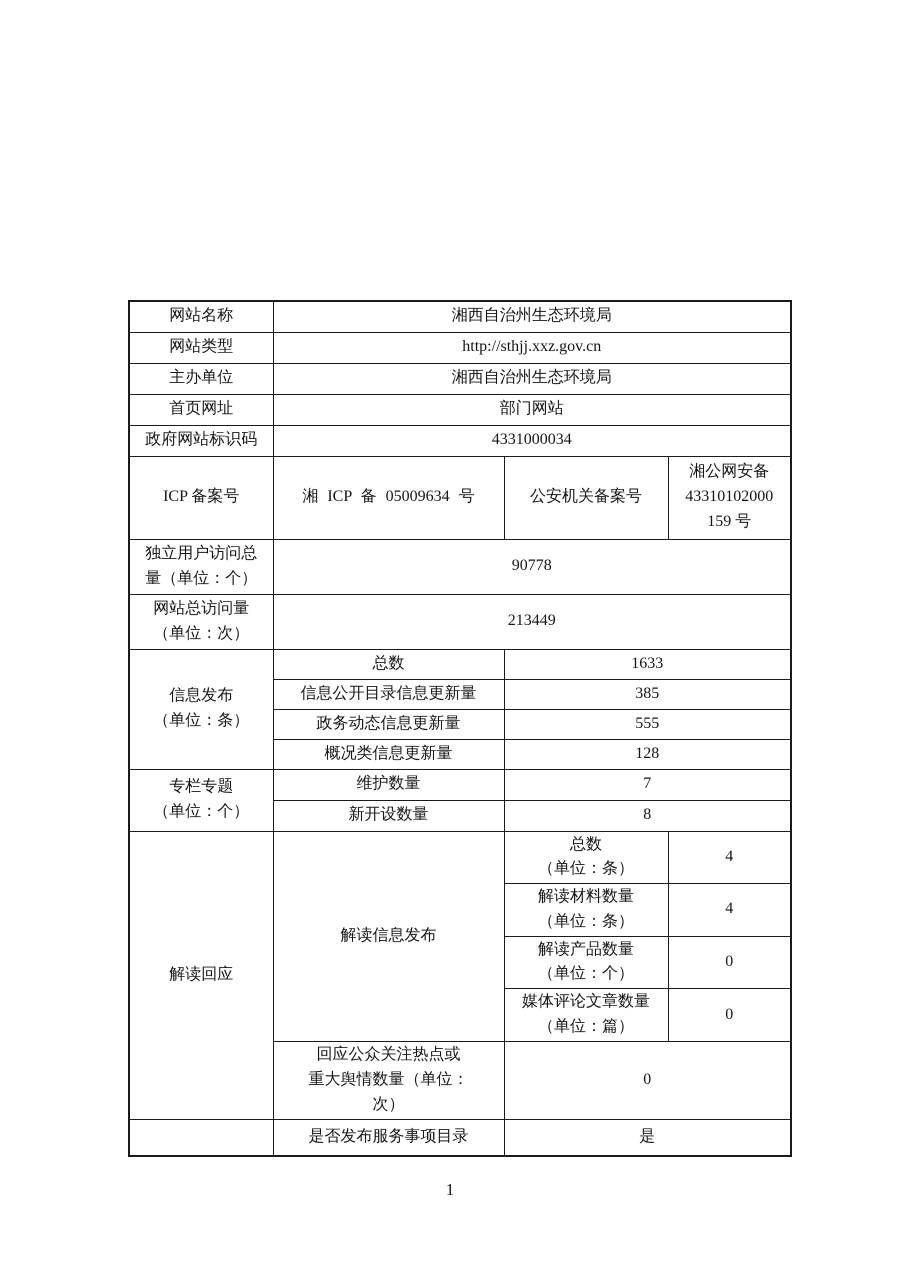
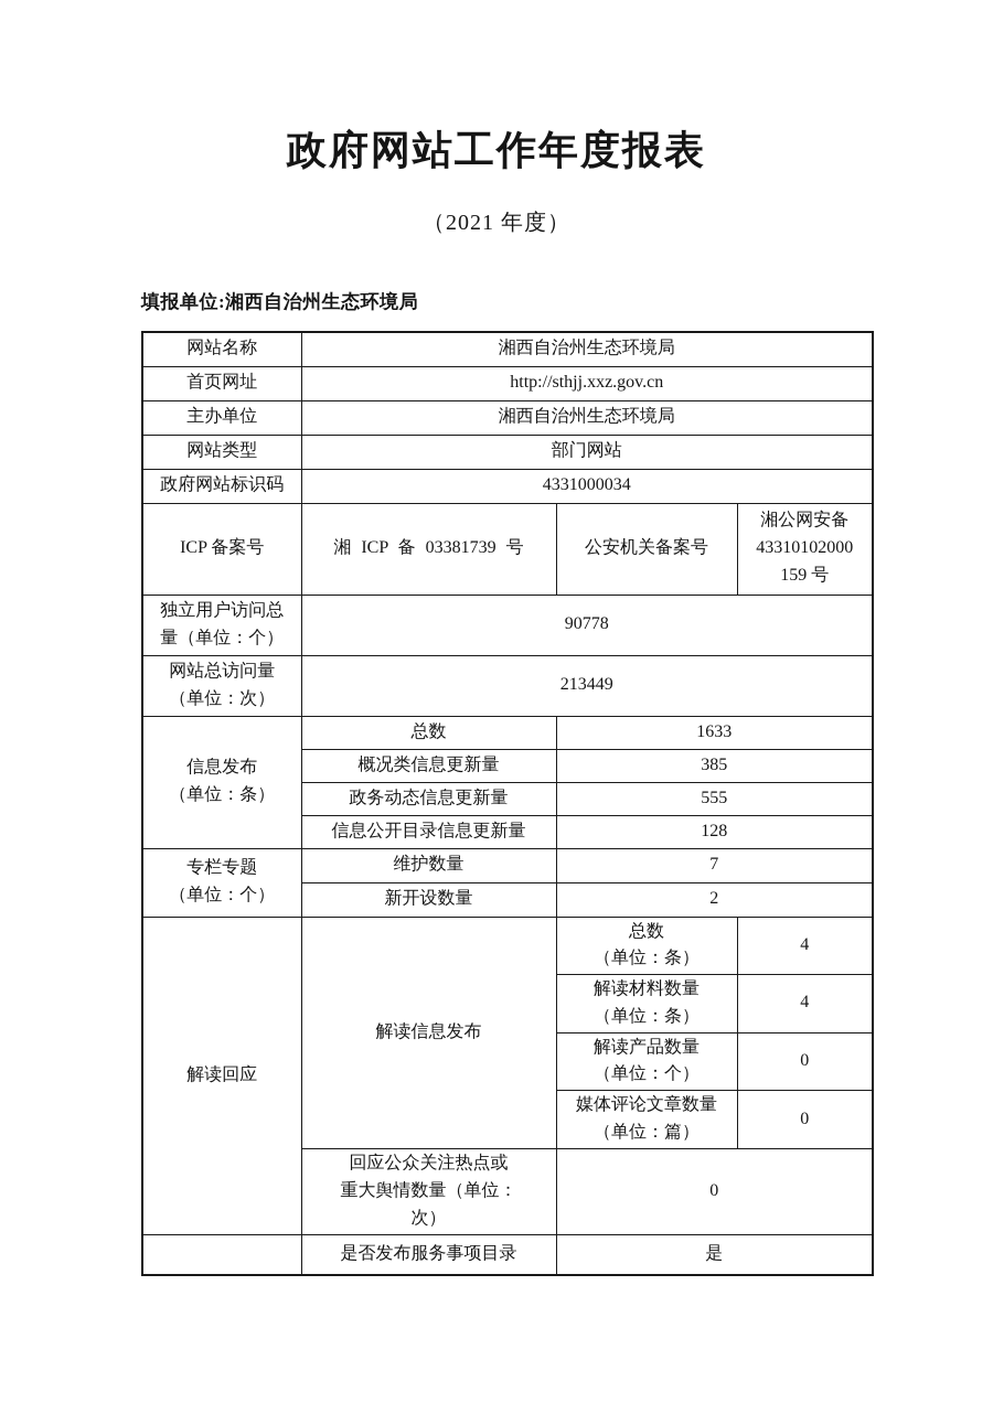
+ 政府网站工作年度报表
+ （2021 年度）
+ 填报单位:湘西自治州生态环境局
  网站名称	湘西自治州生态环境局
- 网站类型	http://sthjj.xxz.gov.cn
+ 首页网址	http://sthjj.xxz.gov.cn
  主办单位	湘西自治州生态环境局
- 首页网址	部门网站
+ 网站类型	部门网站
  政府网站标识码	4331000034
- ICP 备案号	湘 ICP 备 05009634 号	公安机关备案号	湘公网安备 43310102000 159 号
+ ICP 备案号	湘 ICP 备 03381739 号	公安机关备案号	湘公网安备 43310102000 159 号
  独立用户访问总 量（单位：个）	90778
  网站总访问量 （单位：次）	213449
  信息发布 （单位：条）	总数	1633
- 信息公开目录信息更新量	385
+ 概况类信息更新量	385
  政务动态信息更新量	555
- 概况类信息更新量	128
+ 信息公开目录信息更新量	128
  专栏专题 （单位：个）	维护数量	7
- 新开设数量	8
+ 新开设数量	2
  解读回应	解读信息发布	总数 （单位：条）	4
  解读材料数量 （单位：条）	4
  解读产品数量 （单位：个）	0
  媒体评论文章数量 （单位：篇）	0
  回应公众关注热点或 重大舆情数量（单位： 次）	0
  	是否发布服务事项目录	是
- 1
